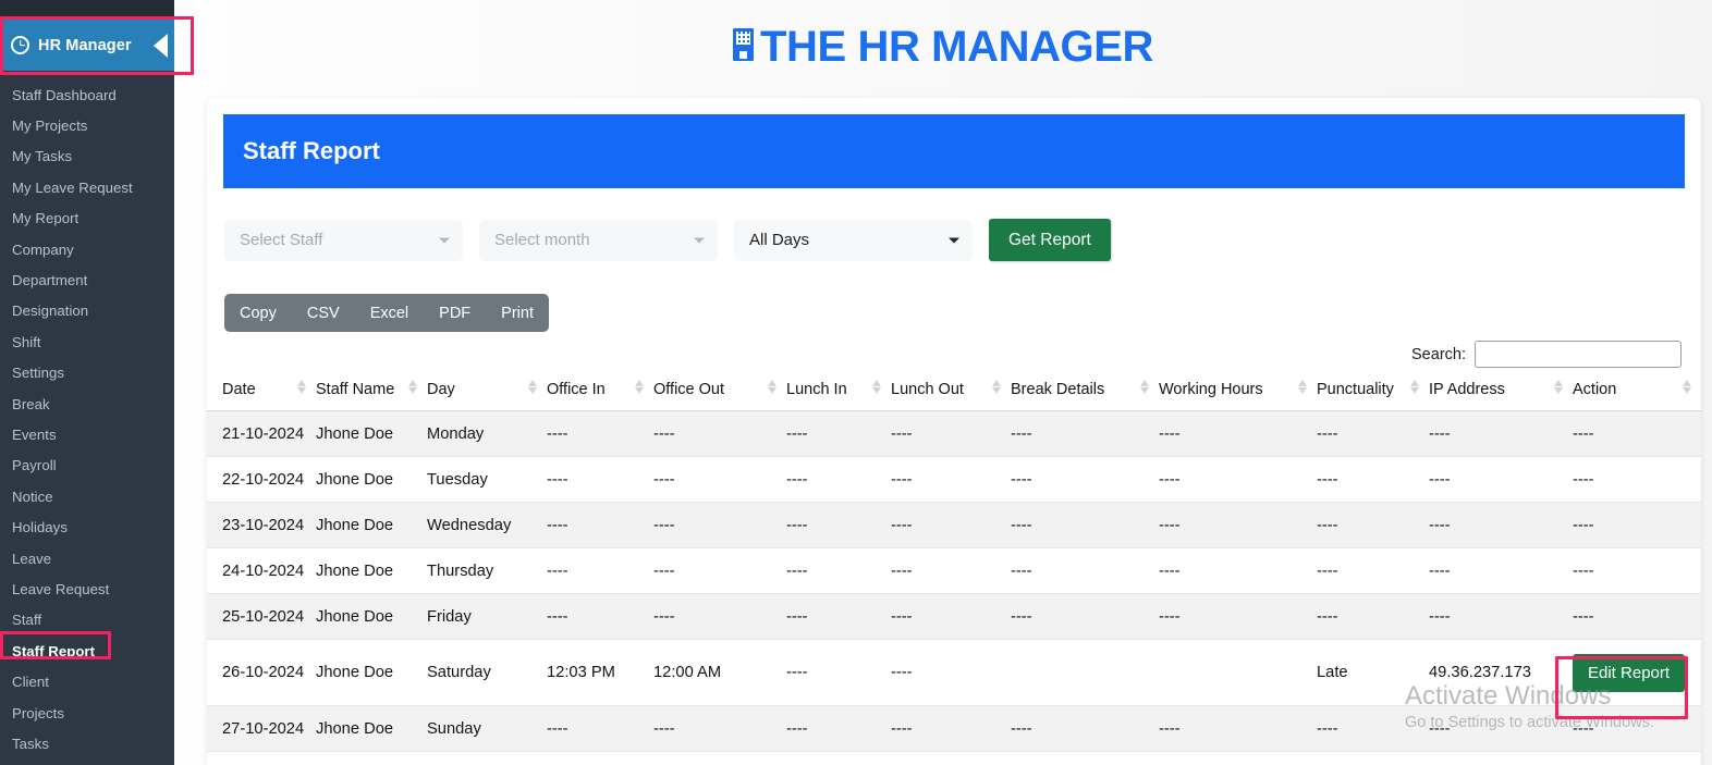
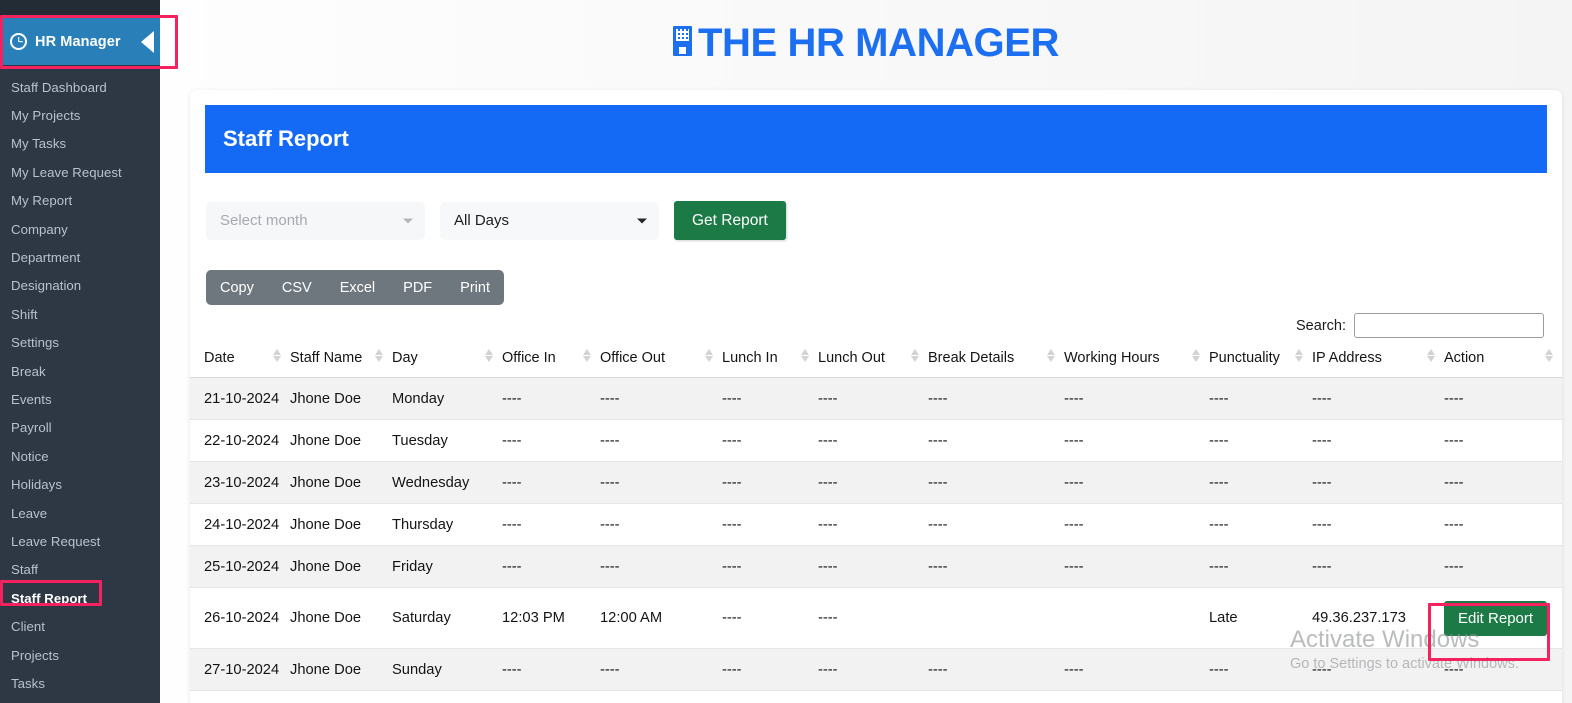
  HR Manager
  Staff Dashboard
  My Projects
  My Tasks
  My Leave Request
  My Report
  Company
  Department
  Designation
  Shift
  Settings
  Break
  Events
  Payroll
  Notice
  Holidays
  Leave
  Leave Request
  Staff
  Staff Report
  Client
  Projects
  Tasks
  THE HR MANAGER
  Staff Report
- Select Staff
  Select month
  All Days
  Get Report
  Copy
  CSV
  Excel
  PDF
  Print
  Search:
  Date	Staff Name	Day	Office In	Office Out	Lunch In	Lunch Out	Break Details	Working Hours	Punctuality	IP Address	Action
  21-10-2024	Jhone Doe	Monday	----	----	----	----	----	----	----	----	----
  22-10-2024	Jhone Doe	Tuesday	----	----	----	----	----	----	----	----	----
  23-10-2024	Jhone Doe	Wednesday	----	----	----	----	----	----	----	----	----
  24-10-2024	Jhone Doe	Thursday	----	----	----	----	----	----	----	----	----
  25-10-2024	Jhone Doe	Friday	----	----	----	----	----	----	----	----	----
  26-10-2024	Jhone Doe	Saturday	12:03 PM	12:00 AM	----	----			Late	49.36.237.173	Edit Report
  27-10-2024	Jhone Doe	Sunday	----	----	----	----	----	----	----	----	----
  Activate Windows
  Go to Settings to activate Windows.
